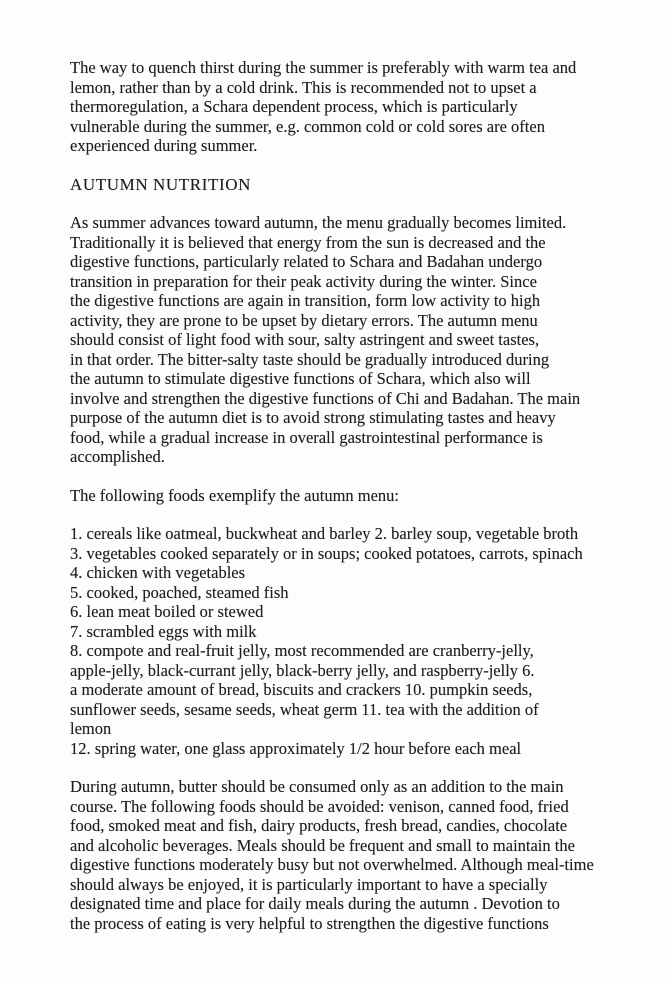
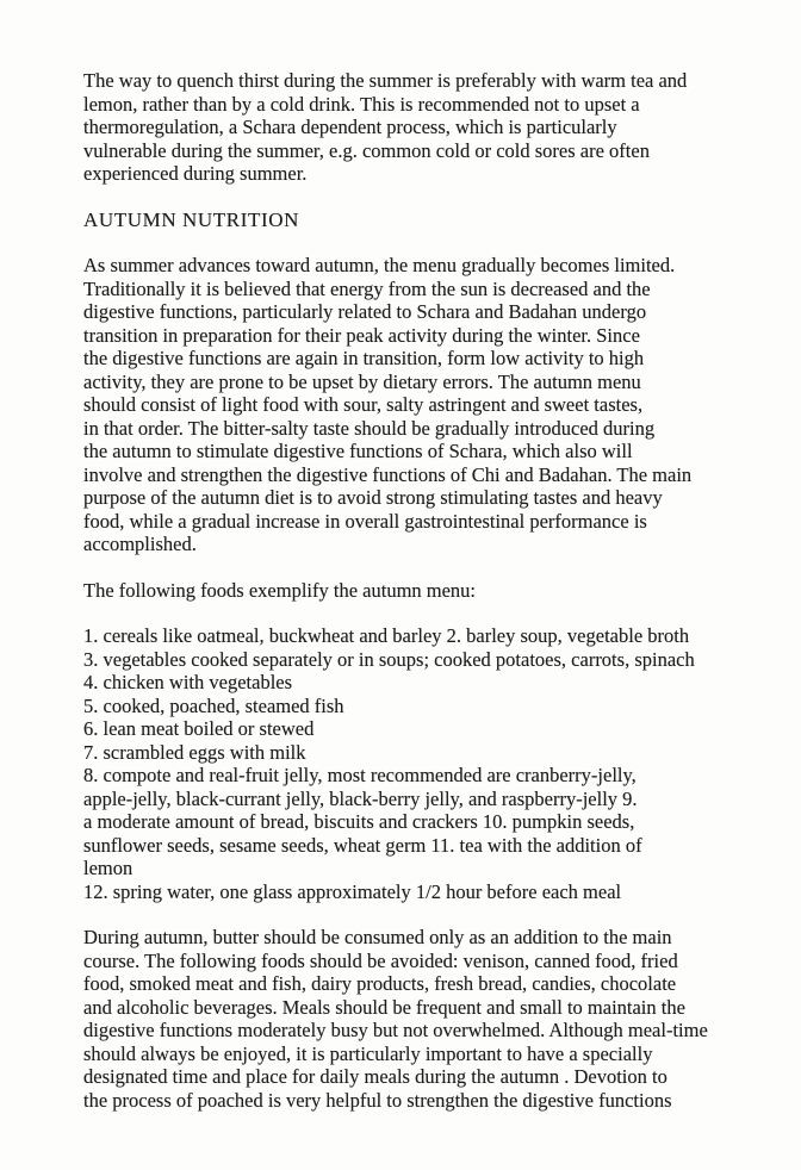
  The way to quench thirst during the summer is preferably with warm tea and
  lemon, rather than by a cold drink. This is recommended not to upset a
  thermoregulation, a Schara dependent process, which is particularly
  vulnerable during the summer, e.g. common cold or cold sores are often
  experienced during summer.
  AUTUMN NUTRITION
  As summer advances toward autumn, the menu gradually becomes limited.
  Traditionally it is believed that energy from the sun is decreased and the
  digestive functions, particularly related to Schara and Badahan undergo
  transition in preparation for their peak activity during the winter. Since
  the digestive functions are again in transition, form low activity to high
  activity, they are prone to be upset by dietary errors. The autumn menu
  should consist of light food with sour, salty astringent and sweet tastes,
  in that order. The bitter-salty taste should be gradually introduced during
  the autumn to stimulate digestive functions of Schara, which also will
  involve and strengthen the digestive functions of Chi and Badahan. The main
  purpose of the autumn diet is to avoid strong stimulating tastes and heavy
  food, while a gradual increase in overall gastrointestinal performance is
  accomplished.
  The following foods exemplify the autumn menu:
  1. cereals like oatmeal, buckwheat and barley 2. barley soup, vegetable broth
  3. vegetables cooked separately or in soups; cooked potatoes, carrots, spinach
  4. chicken with vegetables
  5. cooked, poached, steamed fish
  6. lean meat boiled or stewed
  7. scrambled eggs with milk
  8. compote and real-fruit jelly, most recommended are cranberry-jelly,
- apple-jelly, black-currant jelly, black-berry jelly, and raspberry-jelly 6.
+ apple-jelly, black-currant jelly, black-berry jelly, and raspberry-jelly 9.
  a moderate amount of bread, biscuits and crackers 10. pumpkin seeds,
  sunflower seeds, sesame seeds, wheat germ 11. tea with the addition of
  lemon
  12. spring water, one glass approximately 1/2 hour before each meal
  During autumn, butter should be consumed only as an addition to the main
  course. The following foods should be avoided: venison, canned food, fried
  food, smoked meat and fish, dairy products, fresh bread, candies, chocolate
  and alcoholic beverages. Meals should be frequent and small to maintain the
  digestive functions moderately busy but not overwhelmed. Although meal-time
  should always be enjoyed, it is particularly important to have a specially
  designated time and place for daily meals during the autumn . Devotion to
- the process of eating is very helpful to strengthen the digestive functions
+ the process of poached is very helpful to strengthen the digestive functions
